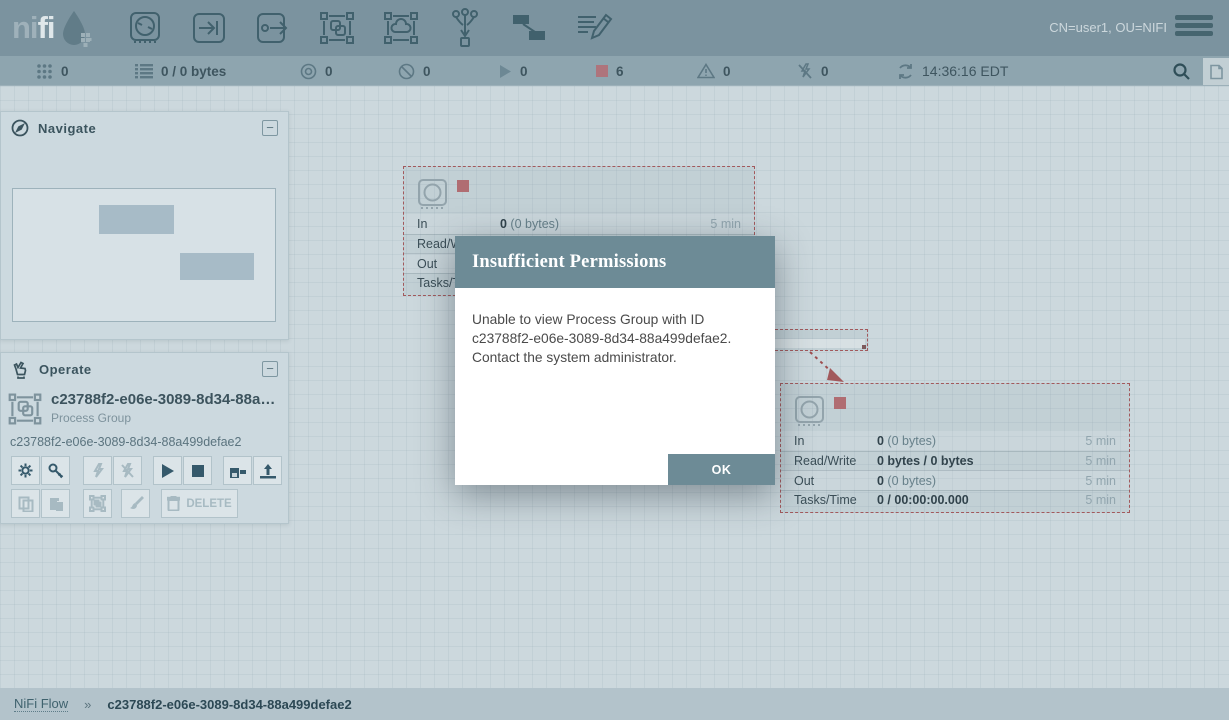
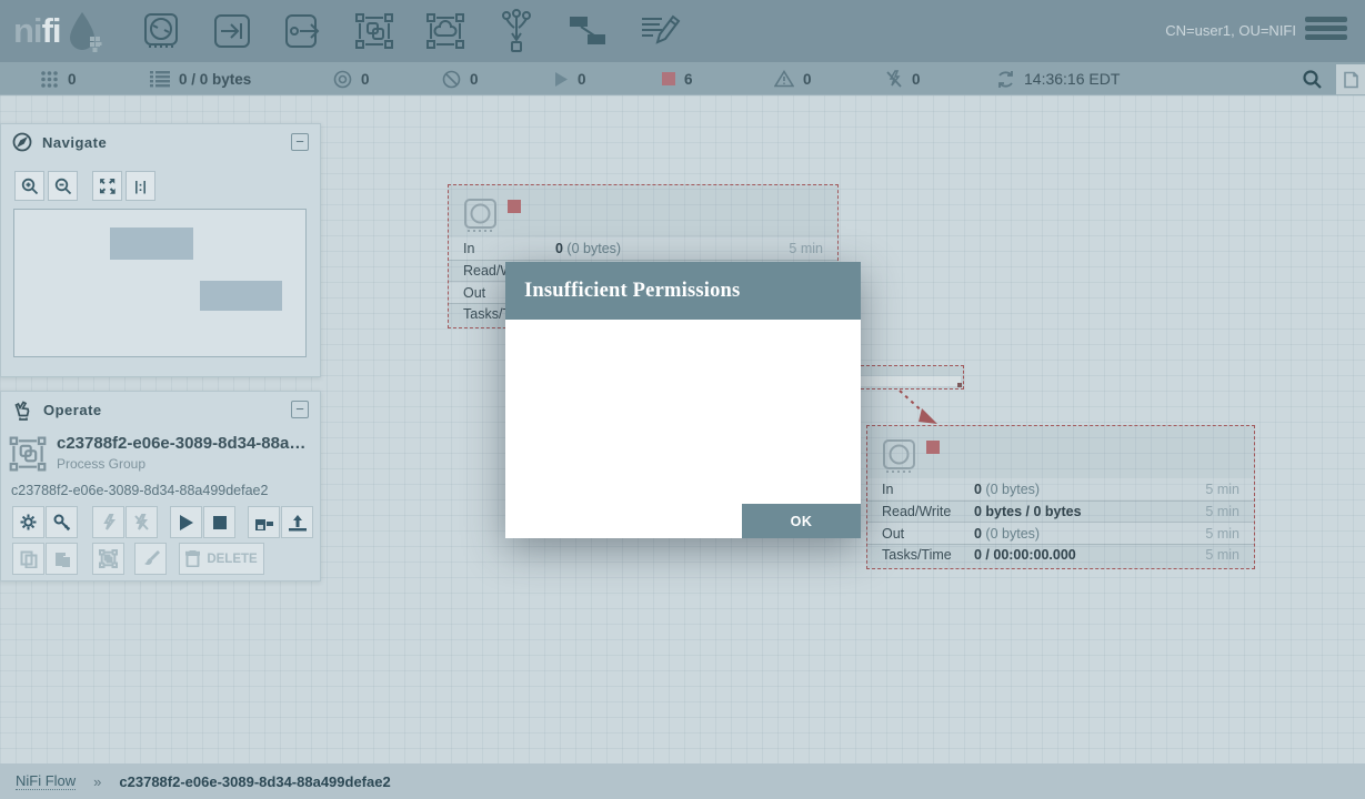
  ni
  fi
  CN=user1, OU=NIFI
  0
  0 / 0 bytes
  0
  0
  0
  6
  0
  0
  14:36:16 EDT
  In
  0 (0 bytes)
  5 min
  Out
  In
  0 (0 bytes)
  5 min
  Read/Write
  0 bytes / 0 bytes
  5 min
  Out
  0 (0 bytes)
  5 min
  Tasks/Time
  0 / 00:00:00.000
  5 min
  Navigate
  −
+ |:|
  Operate
  −
  c23788f2-e06e-3089-8d34-88a499
  Process Group
  c23788f2-e06e-3089-8d34-88a499defae2
  DELETE
  Insufficient Permissions
- Unable to view Process Group with ID c23788f2-e06e-3089-8d34-88a499defae2. Contact the system administrator.
  OK
  NiFi Flow
  »
  c23788f2-e06e-3089-8d34-88a499defae2
